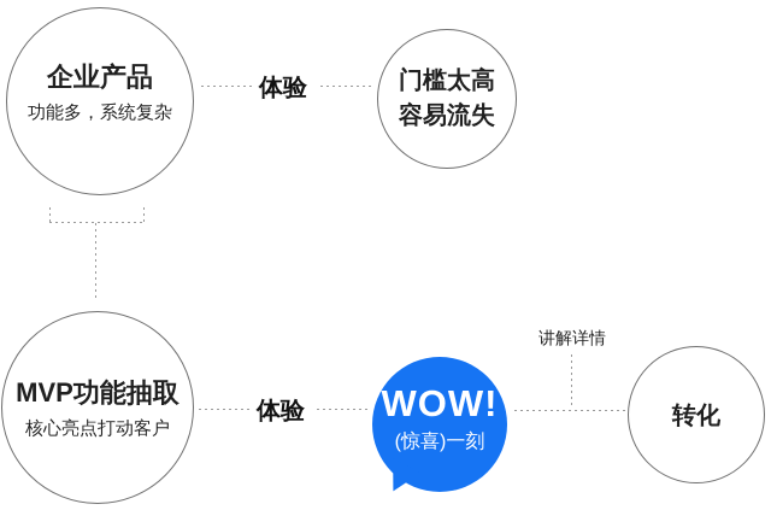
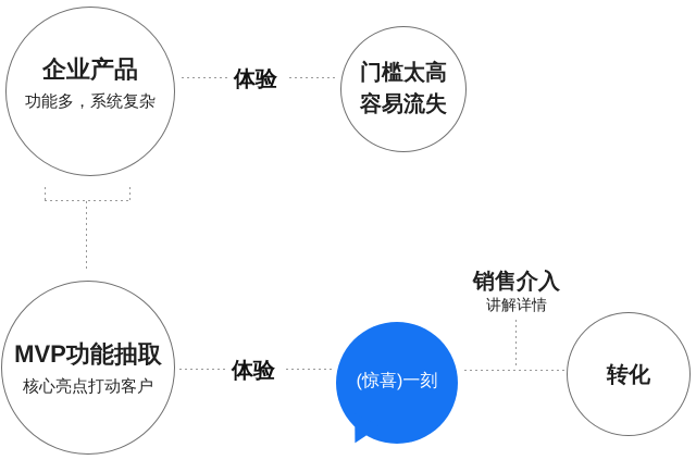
  企业产品
  功能多，系统复杂
  体验
  门槛太高
  容易流失
  MVP功能抽取
  核心亮点打动客户
  体验
- WOW!
  (惊喜)一刻
+ 销售介入
  讲解详情
  转化
